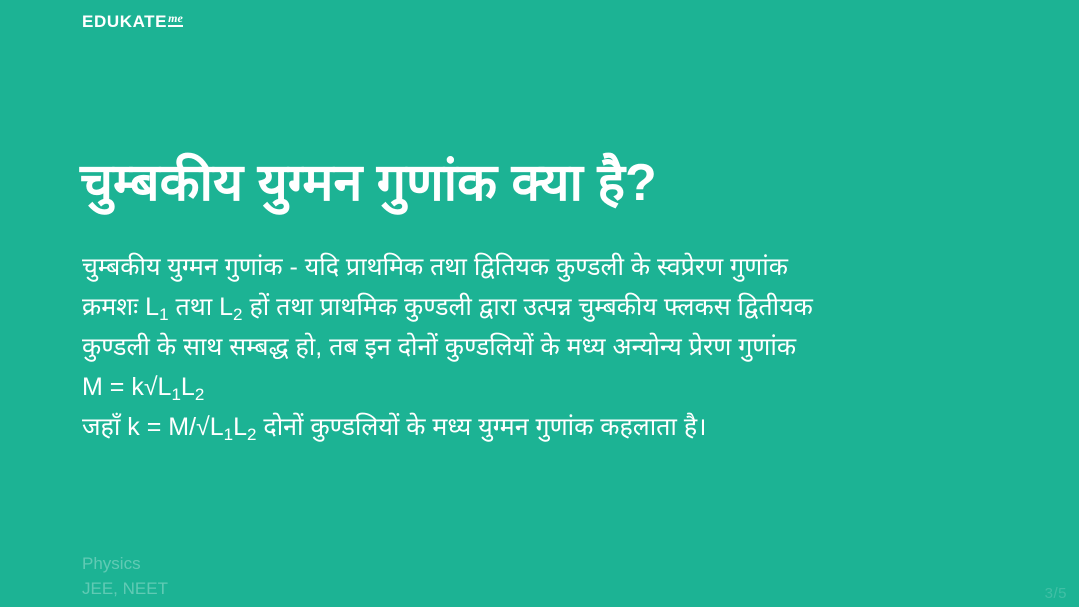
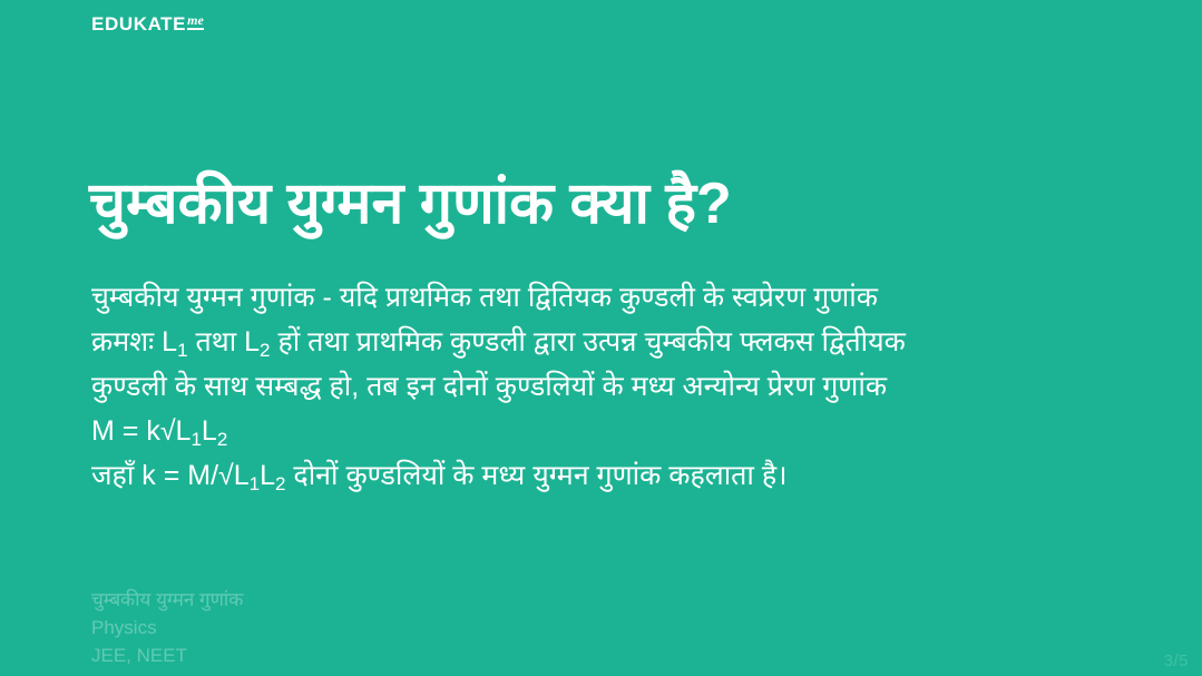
  EDUKATE
  me
  चुम्बकीय युग्मन गुणांक क्या है?
  चुम्बकीय युग्मन गुणांक - यदि प्राथमिक तथा द्वितियक कुण्डली के स्वप्रेरण गुणांक
  क्रमशः L1 तथा L2 हों तथा प्राथमिक कुण्डली द्वारा उत्पन्न चुम्बकीय फ्लकस द्वितीयक
  कुण्डली के साथ सम्बद्ध हो, तब इन दोनों कुण्डलियों के मध्य अन्योन्य प्रेरण गुणांक
  M = k√L1L2
  जहाँ k = M/√L1L2 दोनों कुण्डलियों के मध्य युग्मन गुणांक कहलाता है।
+ चुम्बकीय युग्मन गुणांक
  Physics
  JEE, NEET
  3/5
